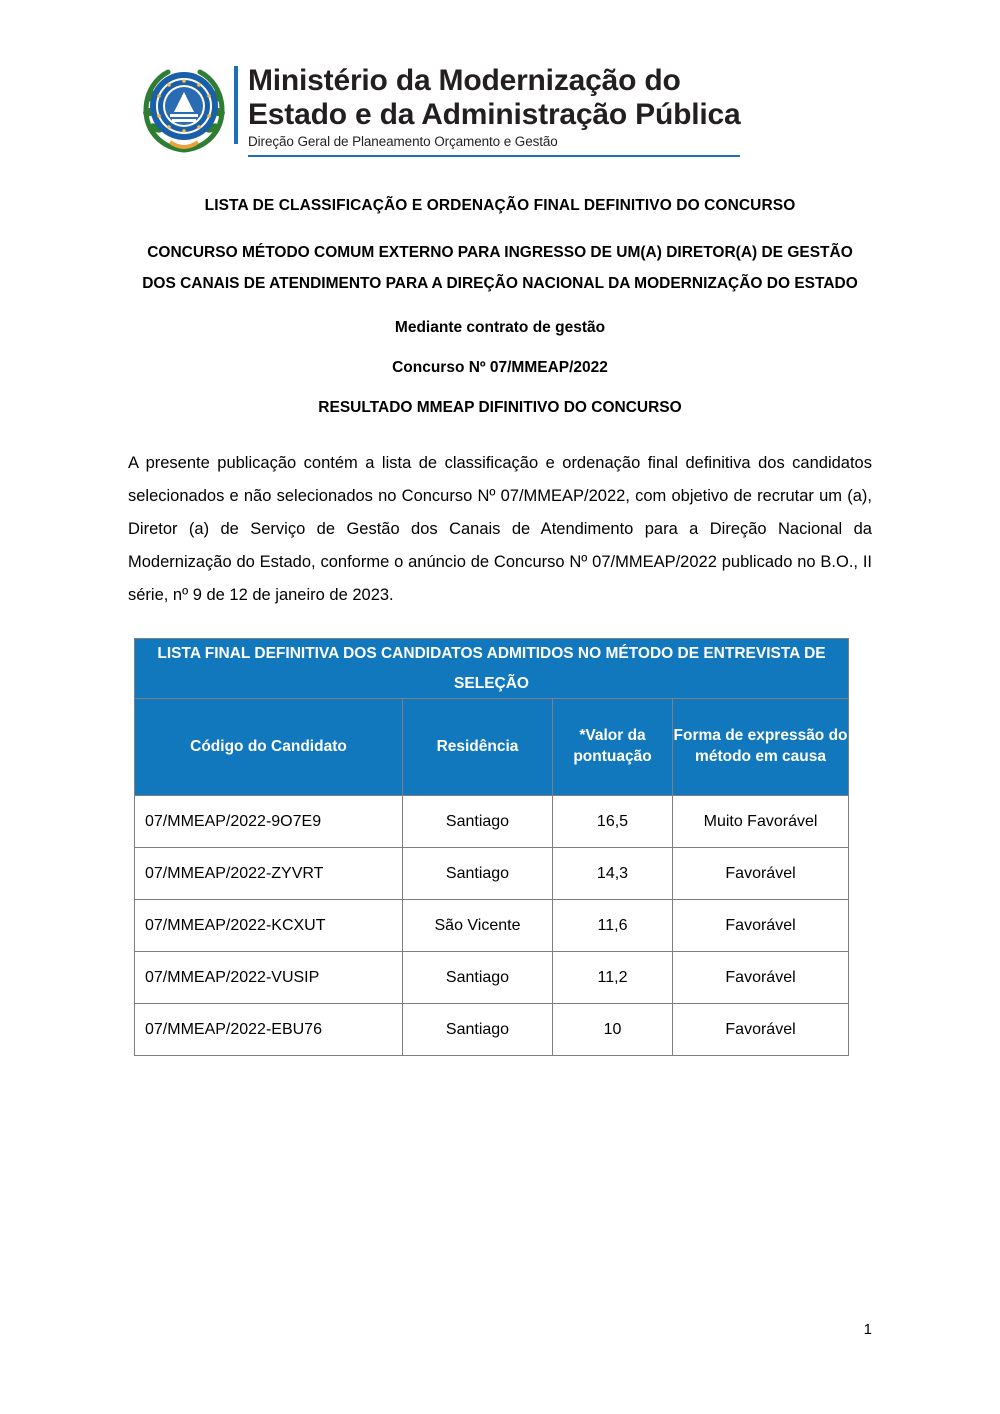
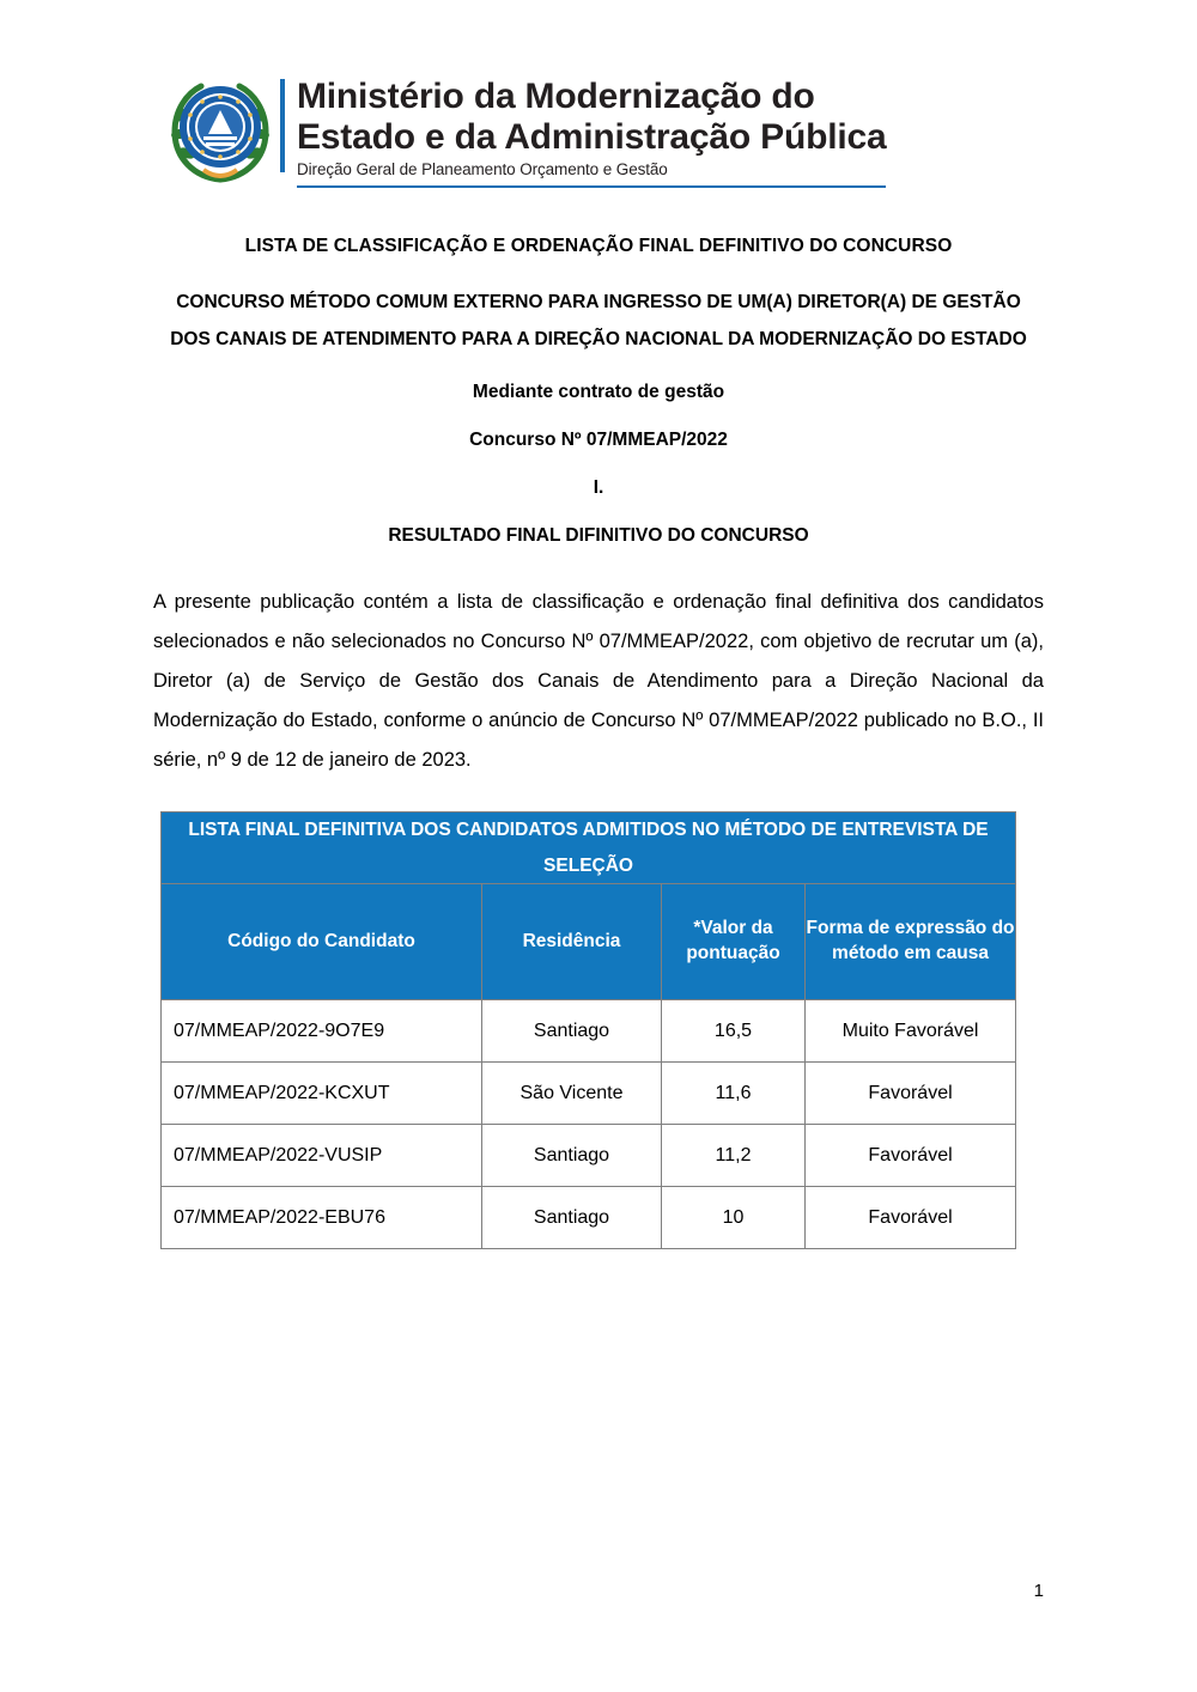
  Ministério da Modernização do
  Estado e da Administração Pública
  Direção Geral de Planeamento Orçamento e Gestão
  LISTA DE CLASSIFICAÇÃO E ORDENAÇÃO FINAL DEFINITIVO DO CONCURSO
  CONCURSO MÉTODO COMUM EXTERNO PARA INGRESSO DE UM(A) DIRETOR(A) DE GESTÃO DOS CANAIS DE ATENDIMENTO PARA A DIREÇÃO NACIONAL DA MODERNIZAÇÃO DO ESTADO
  Mediante contrato de gestão
  Concurso Nº 07/MMEAP/2022
+ I.
- RESULTADO MMEAP DIFINITIVO DO CONCURSO
+ RESULTADO FINAL DIFINITIVO DO CONCURSO
  A presente publicação contém a lista de classificação e ordenação final definitiva dos candidatos selecionados e não selecionados no Concurso Nº 07/MMEAP/2022, com objetivo de recrutar um (a), Diretor (a) de Serviço de Gestão dos Canais de Atendimento para a Direção Nacional da Modernização do Estado, conforme o anúncio de Concurso Nº 07/MMEAP/2022 publicado no B.O., II série, nº 9 de 12 de janeiro de 2023.
  LISTA FINAL DEFINITIVA DOS CANDIDATOS ADMITIDOS NO MÉTODO DE ENTREVISTA DE SELEÇÃO
  Código do Candidato	Residência	*Valor da pontuação	Forma de expressão do método em causa
  07/MMEAP/2022-9O7E9	Santiago	16,5	Muito Favorável
- 07/MMEAP/2022-ZYVRT	Santiago	14,3	Favorável
  07/MMEAP/2022-KCXUT	São Vicente	11,6	Favorável
  07/MMEAP/2022-VUSIP	Santiago	11,2	Favorável
  07/MMEAP/2022-EBU76	Santiago	10	Favorável
  1
